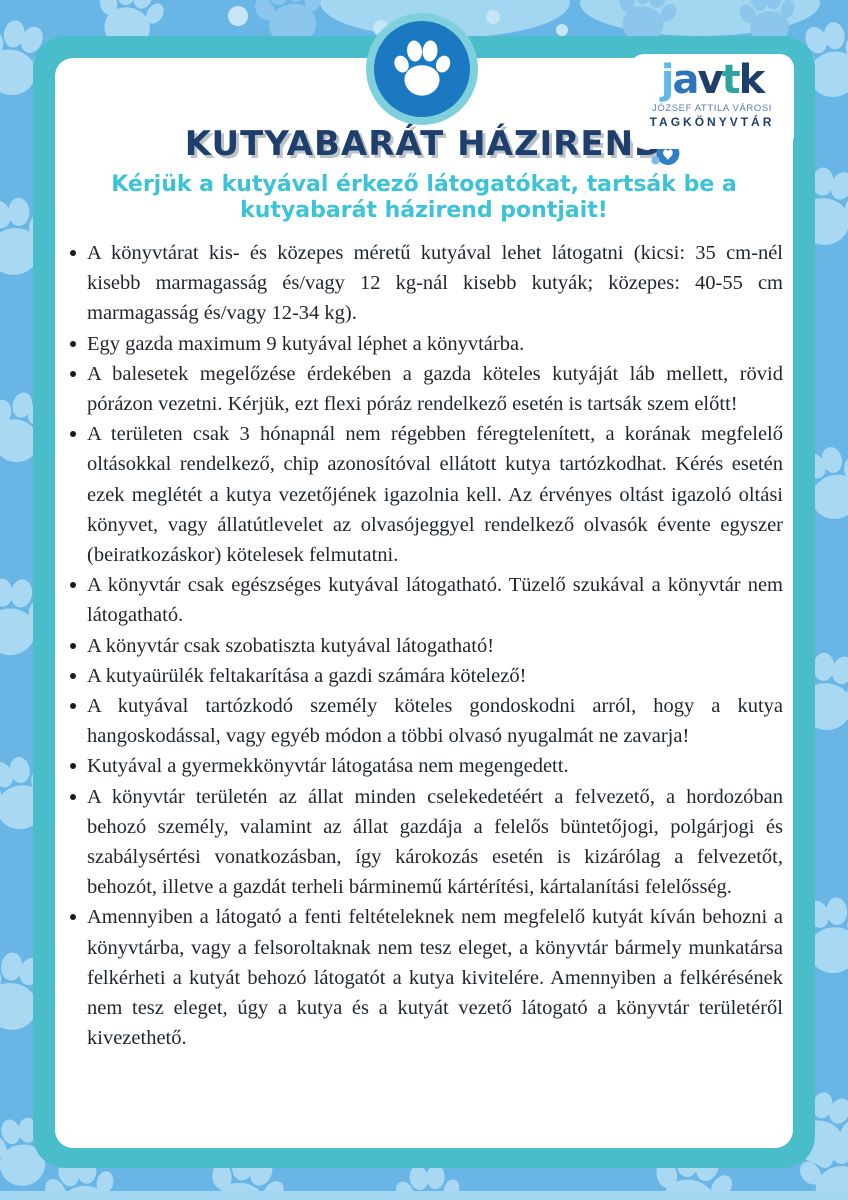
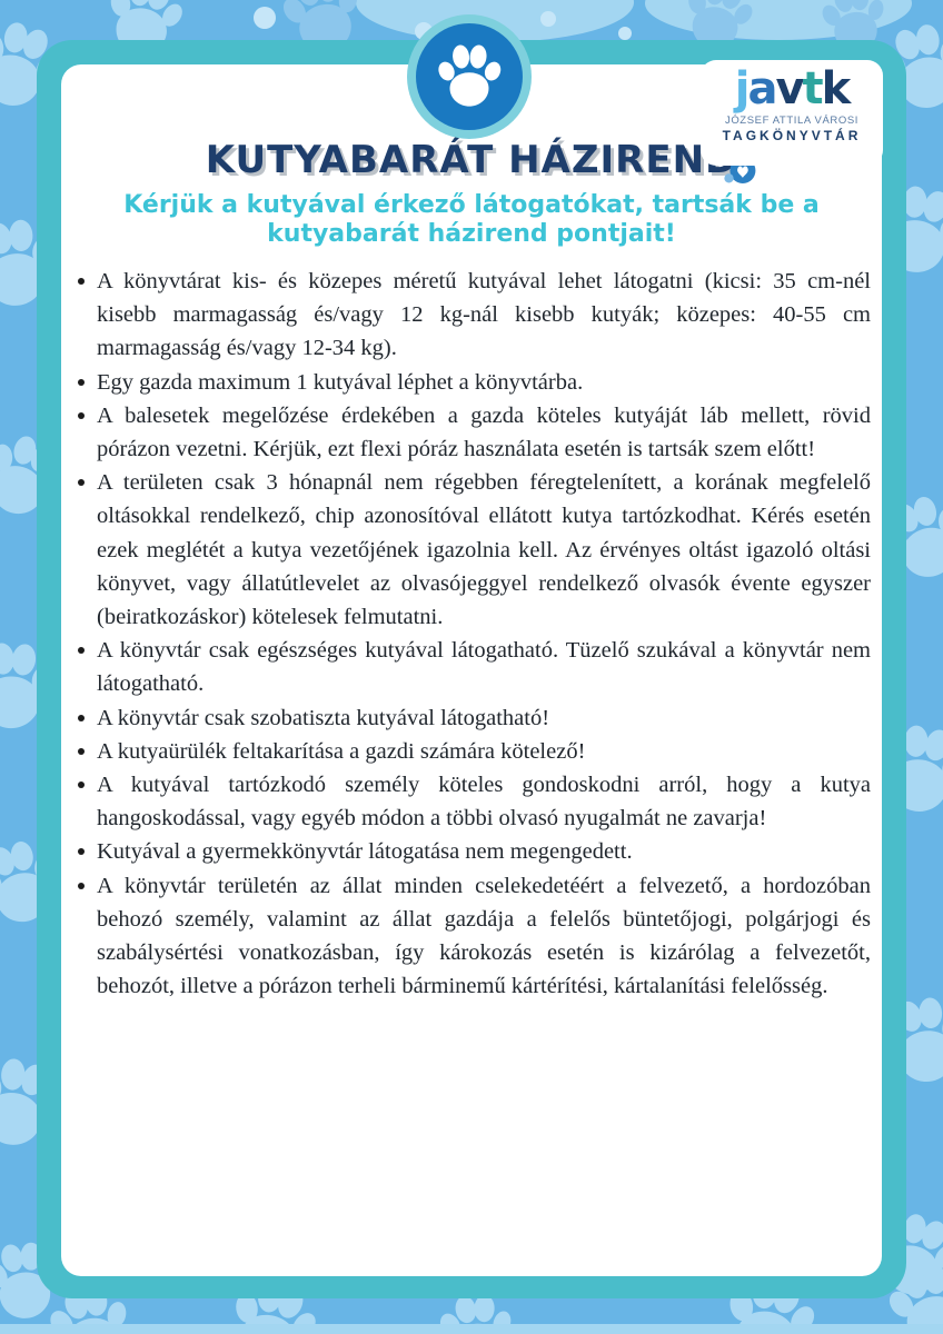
  KUTYABARÁT HÁZIREN
  Kérjük a kutyával érkező látogatókat, tartsák be a
  kutyabarát házirend pontjait!
  A könyvtárat kis- és közepes méretű kutyával lehet látogatni (kicsi: 35 cm-nél kisebb marmagasság és/vagy 12 kg-nál kisebb kutyák; közepes: 40-55 cm marmagasság és/vagy 12-34 kg).
- Egy gazda maximum 9 kutyával léphet a könyvtárba.
+ Egy gazda maximum 1 kutyával léphet a könyvtárba.
- A balesetek megelőzése érdekében a gazda köteles kutyáját láb mellett, rövid pórázon vezetni. Kérjük, ezt flexi póráz rendelkező esetén is tartsák szem előtt!
+ A balesetek megelőzése érdekében a gazda köteles kutyáját láb mellett, rövid pórázon vezetni. Kérjük, ezt flexi póráz használata esetén is tartsák szem előtt!
  A területen csak 3 hónapnál nem régebben féregtelenített, a korának megfelelő oltásokkal rendelkező, chip azonosítóval ellátott kutya tartózkodhat. Kérés esetén ezek meglétét a kutya vezetőjének igazolnia kell. Az érvényes oltást igazoló oltási könyvet, vagy állatútlevelet az olvasójeggyel rendelkező olvasók évente egyszer (beiratkozáskor) kötelesek felmutatni.
  A könyvtár csak egészséges kutyával látogatható. Tüzelő szukával a könyvtár nem látogatható.
  A könyvtár csak szobatiszta kutyával látogatható!
  A kutyaürülék feltakarítása a gazdi számára kötelező!
  A kutyával tartózkodó személy köteles gondoskodni arról, hogy a kutya hangoskodással, vagy egyéb módon a többi olvasó nyugalmát ne zavarja!
  Kutyával a gyermekkönyvtár látogatása nem megengedett.
- A könyvtár területén az állat minden cselekedetéért a felvezető, a hordozóban behozó személy, valamint az állat gazdája a felelős büntetőjogi, polgárjogi és szabálysértési vonatkozásban, így károkozás esetén is kizárólag a felvezetőt, behozót, illetve a gazdát terheli bárminemű kártérítési, kártalanítási felelősség.
+ A könyvtár területén az állat minden cselekedetéért a felvezető, a hordozóban behozó személy, valamint az állat gazdája a felelős büntetőjogi, polgárjogi és szabálysértési vonatkozásban, így károkozás esetén is kizárólag a felvezetőt, behozót, illetve a pórázon terheli bárminemű kártérítési, kártalanítási felelősség.
- Amennyiben a látogató a fenti feltételeknek nem megfelelő kutyát kíván behozni a könyvtárba, vagy a felsoroltaknak nem tesz eleget, a könyvtár bármely munkatársa felkérheti a kutyát behozó látogatót a kutya kivitelére. Amennyiben a felkérésének nem tesz eleget, úgy a kutya és a kutyát vezető látogató a könyvtár területéről kivezethető.
  javtk
  JÓZSEF ATTILA VÁROSI
  TAGKÖNYVTÁR
